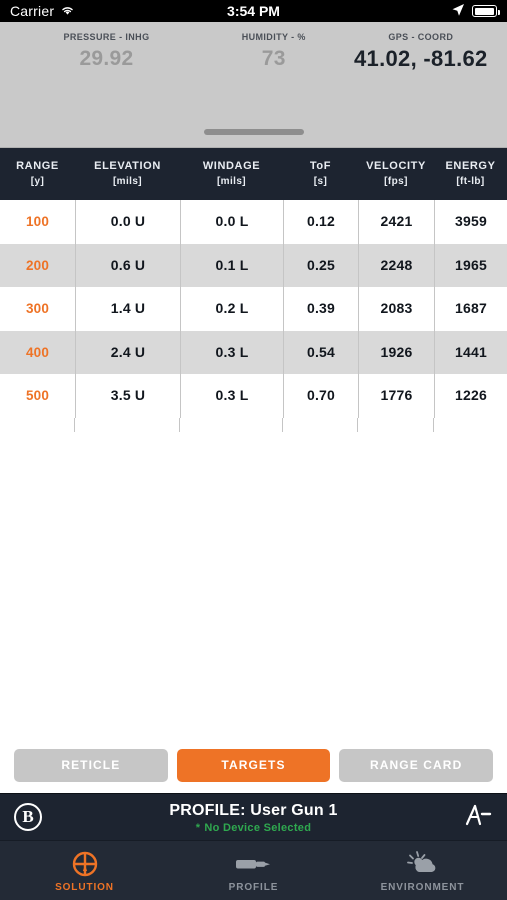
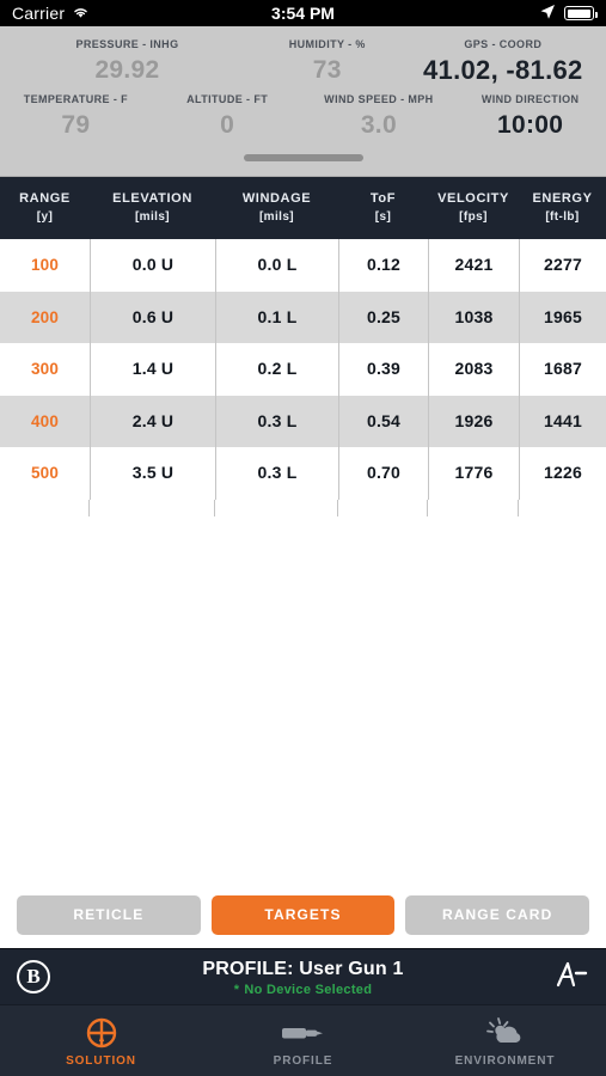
  Carrier
  3:54 PM
  PRESSURE - INHG
  29.92
  HUMIDITY - %
  73
  GPS - COORD
  41.02, -81.62
+ TEMPERATURE - F
+ 79
+ ALTITUDE - FT
+ 0
+ WIND SPEED - MPH
+ 3.0
+ WIND DIRECTION
+ 10:00
  RANGE
  [y]
  ELEVATION
  [mils]
  WINDAGE
  [mils]
  ToF
  [s]
  VELOCITY
  [fps]
  ENERGY
  [ft-lb]
  100
  0.0 U
  0.0 L
  0.12
  2421
- 3959
+ 2277
  200
  0.6 U
  0.1 L
  0.25
- 2248
+ 1038
  1965
  300
  1.4 U
  0.2 L
  0.39
  2083
  1687
  400
  2.4 U
  0.3 L
  0.54
  1926
  1441
  500
  3.5 U
  0.3 L
  0.70
  1776
  1226
  RETICLE
  TARGETS
  RANGE CARD
  B
  PROFILE: User Gun 1
  * No Device Selected
  SOLUTION
  PROFILE
  ENVIRONMENT
